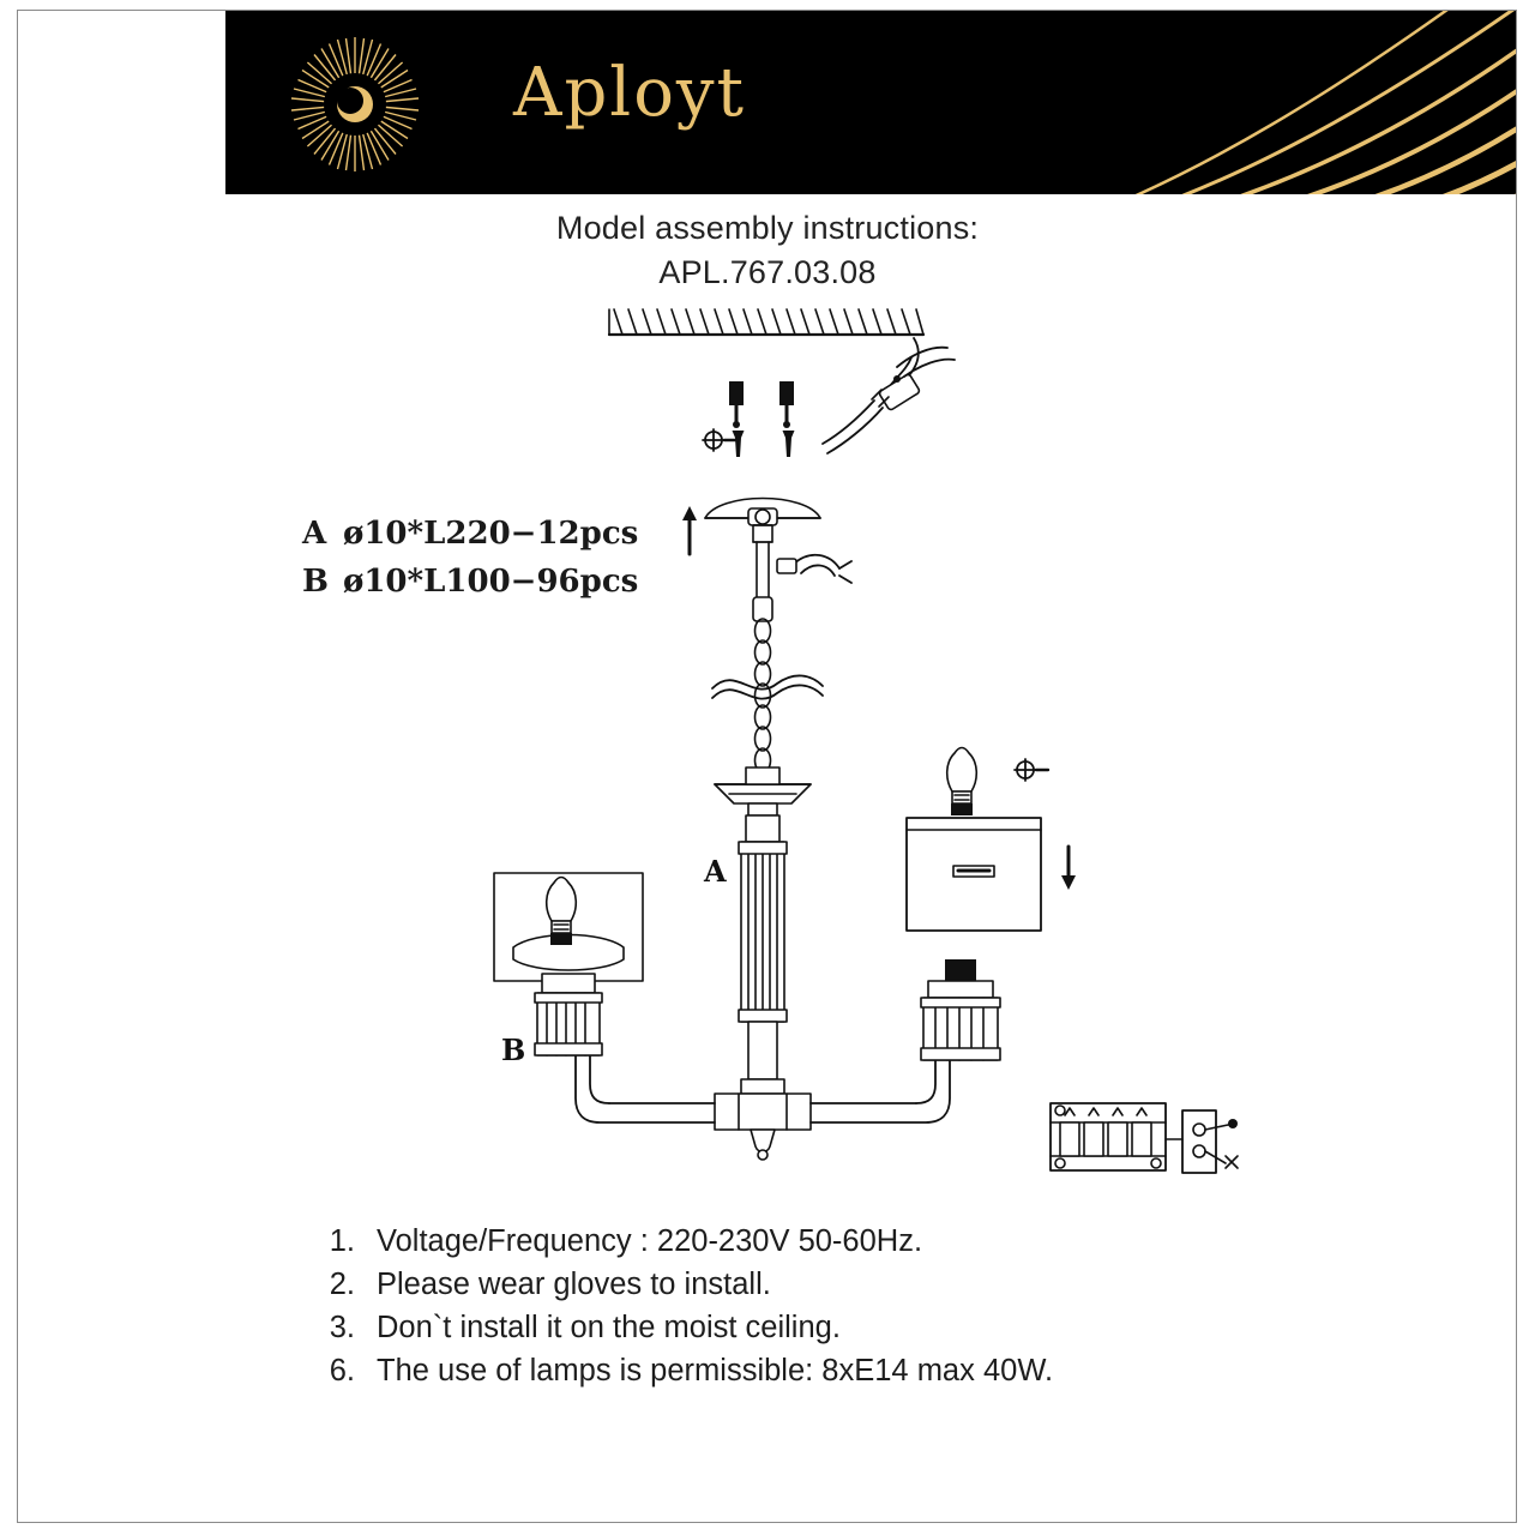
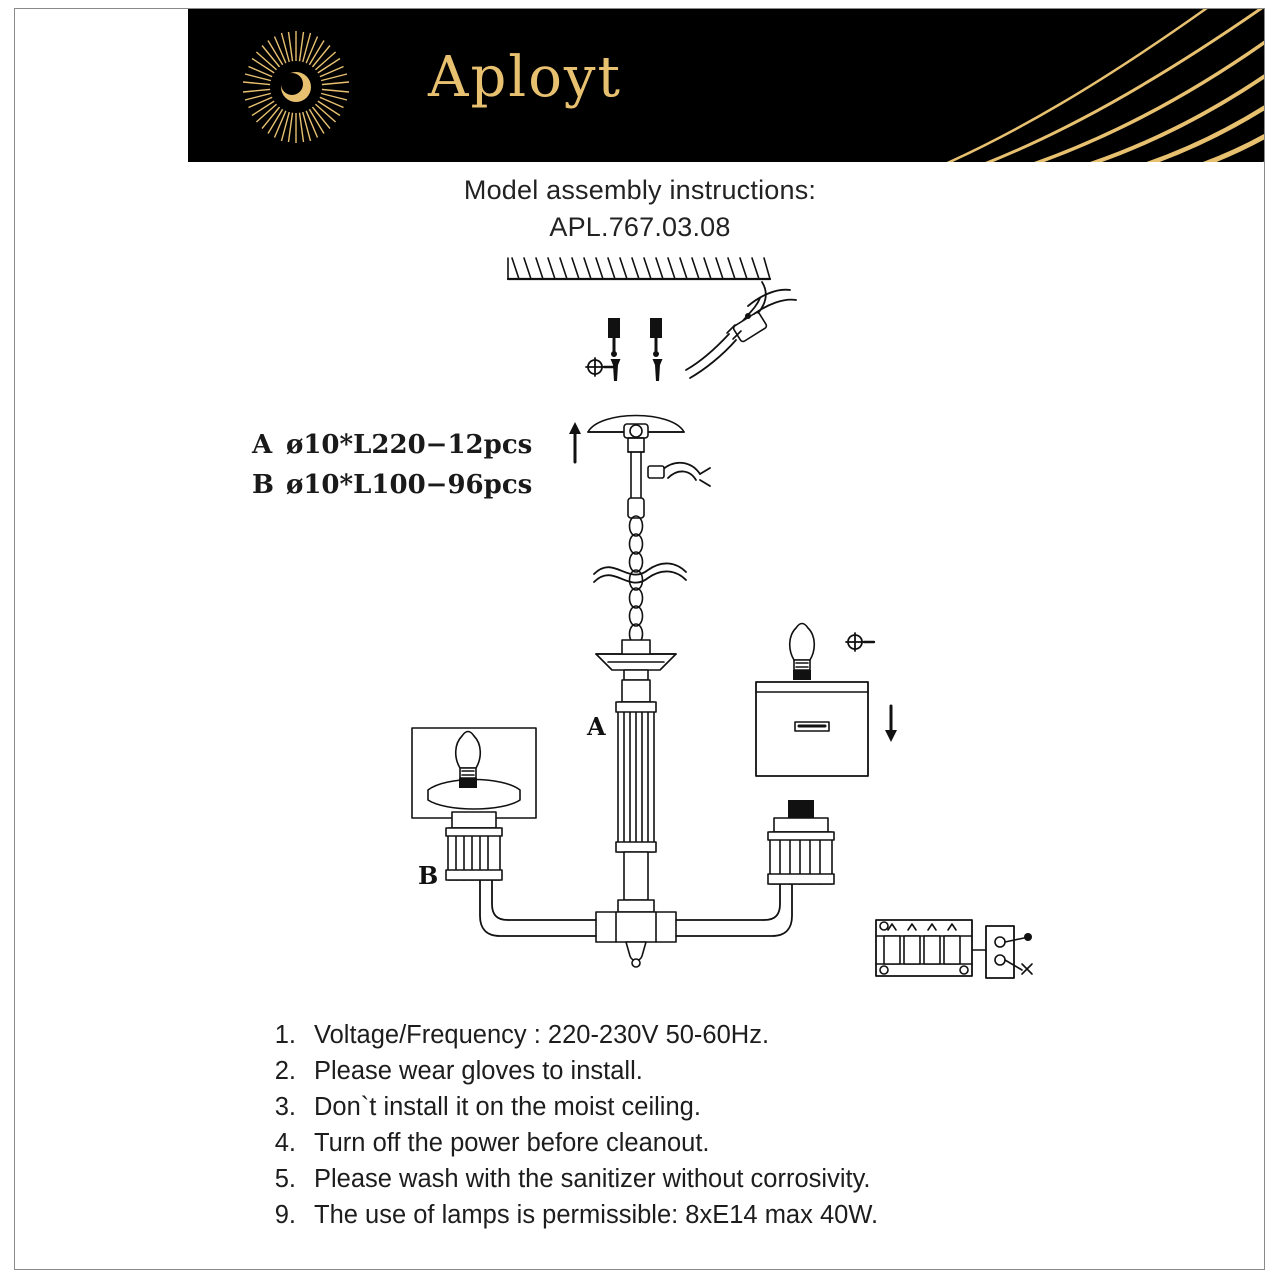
  Aployt
  Model assembly instructions:
  APL.767.03.08
  A ø10*L220−12pcs
  B ø10*L100−96pcs
  A
  B
  1.
  Voltage/Frequency : 220-230V 50-60Hz.
  2.
  Please wear gloves to install.
  3.
  Don`t install it on the moist ceiling.
+ 4.
+ Turn off the power before cleanout.
+ 5.
+ Please wash with the sanitizer without corrosivity.
- 6.
+ 9.
  The use of lamps is permissible: 8xE14 max 40W.
